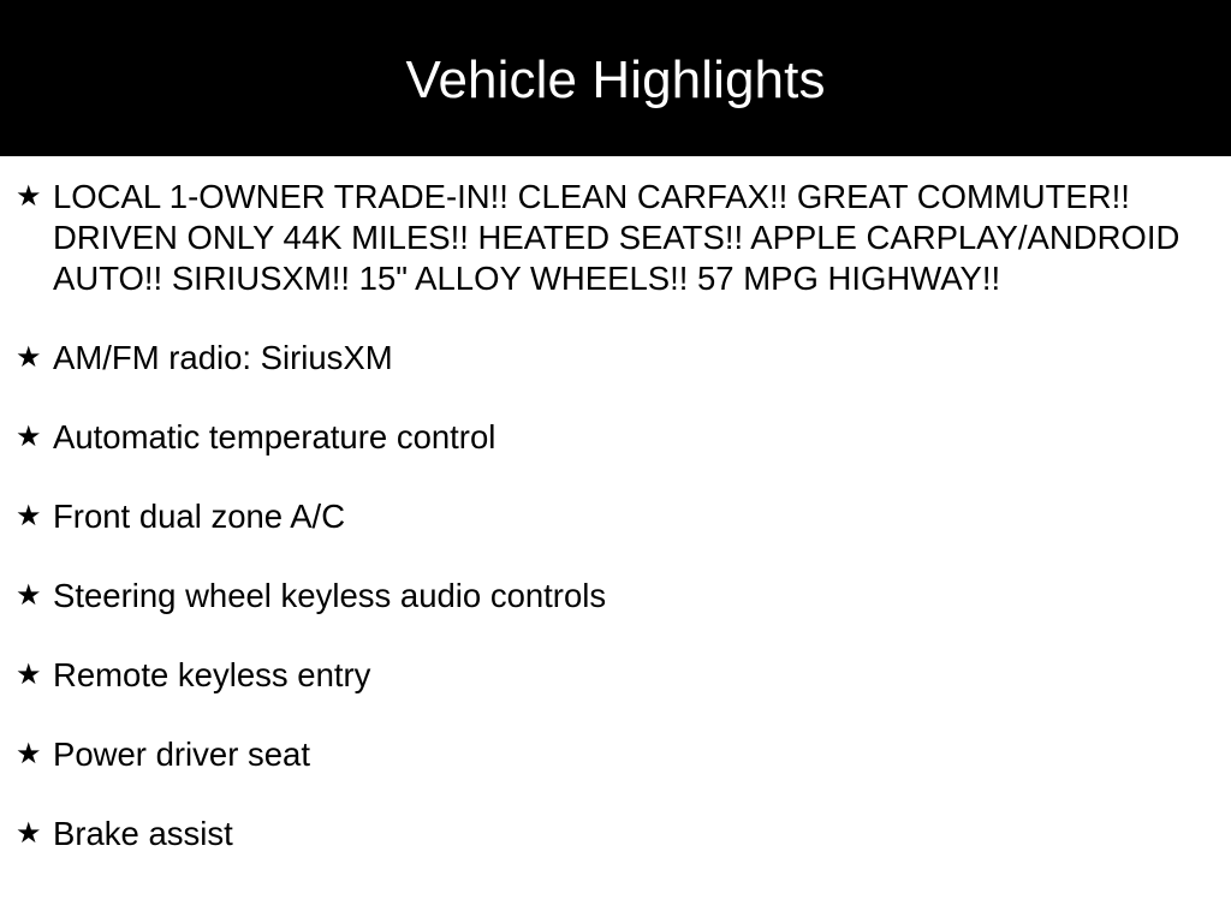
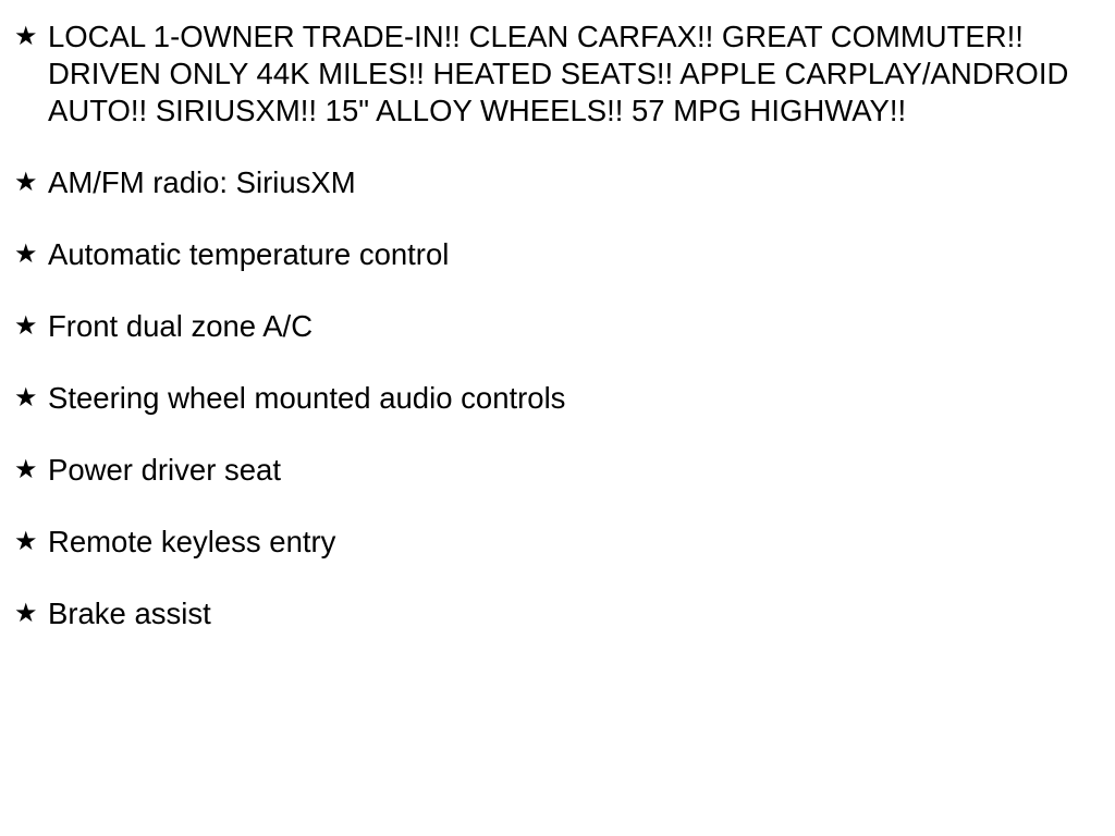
- Vehicle Highlights
  ★
  LOCAL 1-OWNER TRADE-IN!! CLEAN CARFAX!! GREAT COMMUTER!! DRIVEN ONLY 44K MILES!! HEATED SEATS!! APPLE CARPLAY/ANDROID AUTO!! SIRIUSXM!! 15" ALLOY WHEELS!! 57 MPG HIGHWAY!!
  ★
  AM/FM radio: SiriusXM
  ★
  Automatic temperature control
  ★
  Front dual zone A/C
  ★
- Steering wheel keyless audio controls
+ Steering wheel mounted audio controls
  ★
- Remote keyless entry
+ Power driver seat
  ★
- Power driver seat
+ Remote keyless entry
  ★
  Brake assist
